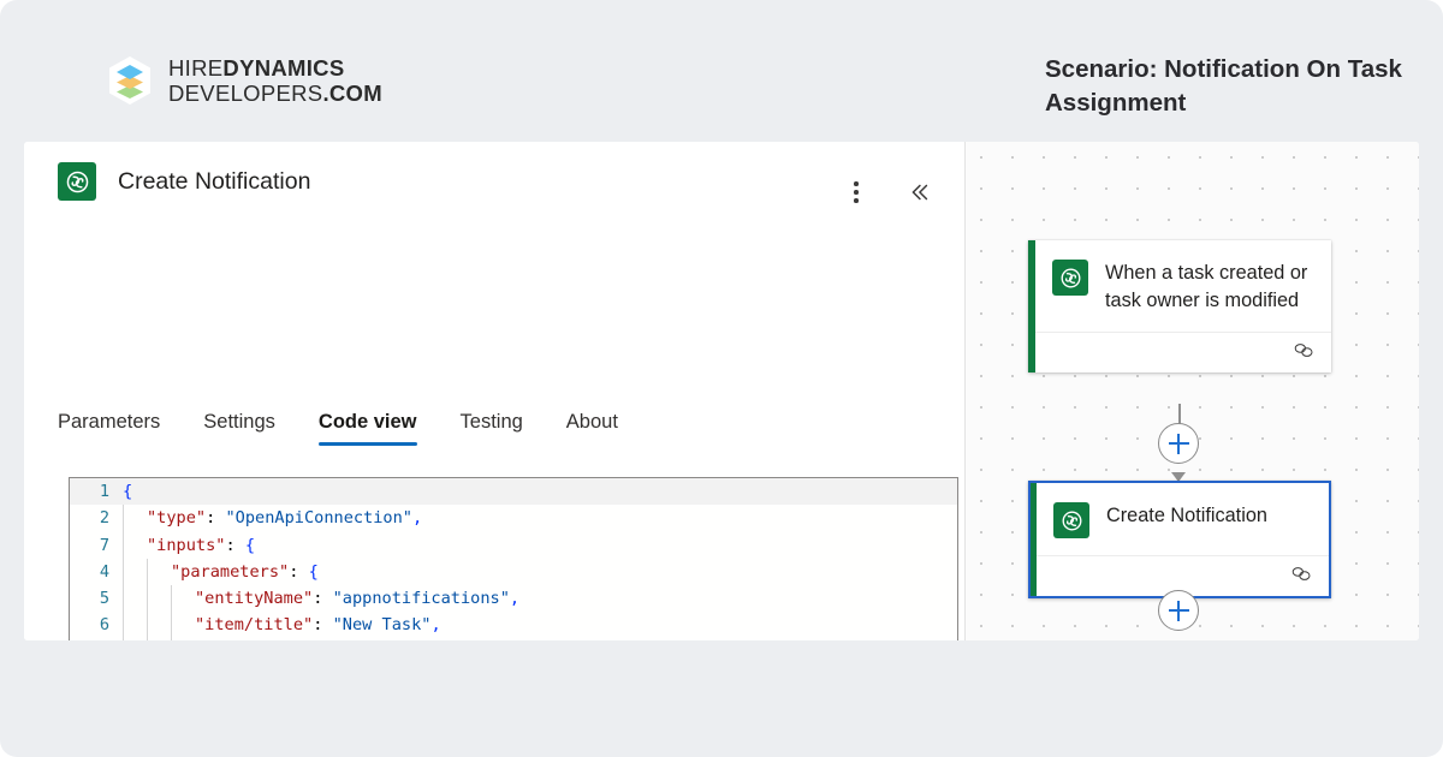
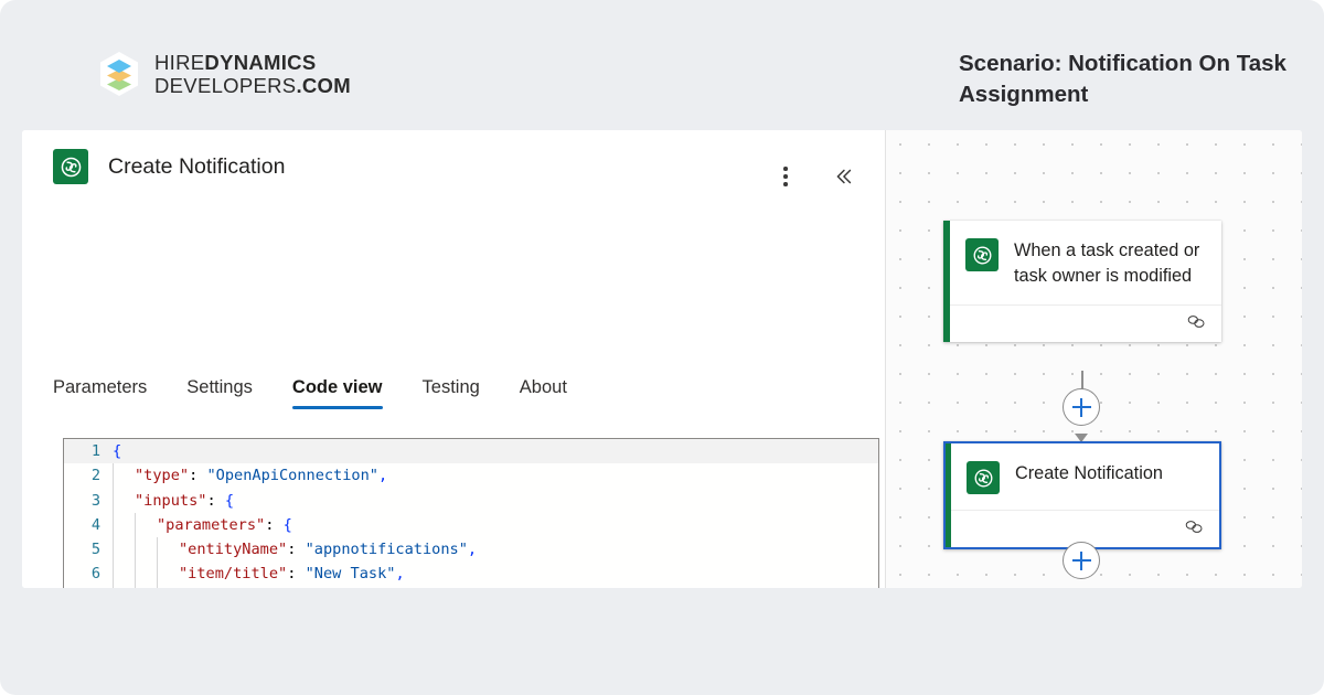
  HIREDYNAMICS
  DEVELOPERS.COM
  Scenario: Notification On Task Assignment
  Create Notification
  Parameters
  Settings
  Code view
  Testing
  About
  1
  {
  2
  "type": "OpenApiConnection",
- 7
+ 3
  "inputs": {
  4
  "parameters": {
  5
  "entityName": "appnotifications",
  6
  "item/title": "New Task",
  When a task created or task owner is modified
  Create Notification
